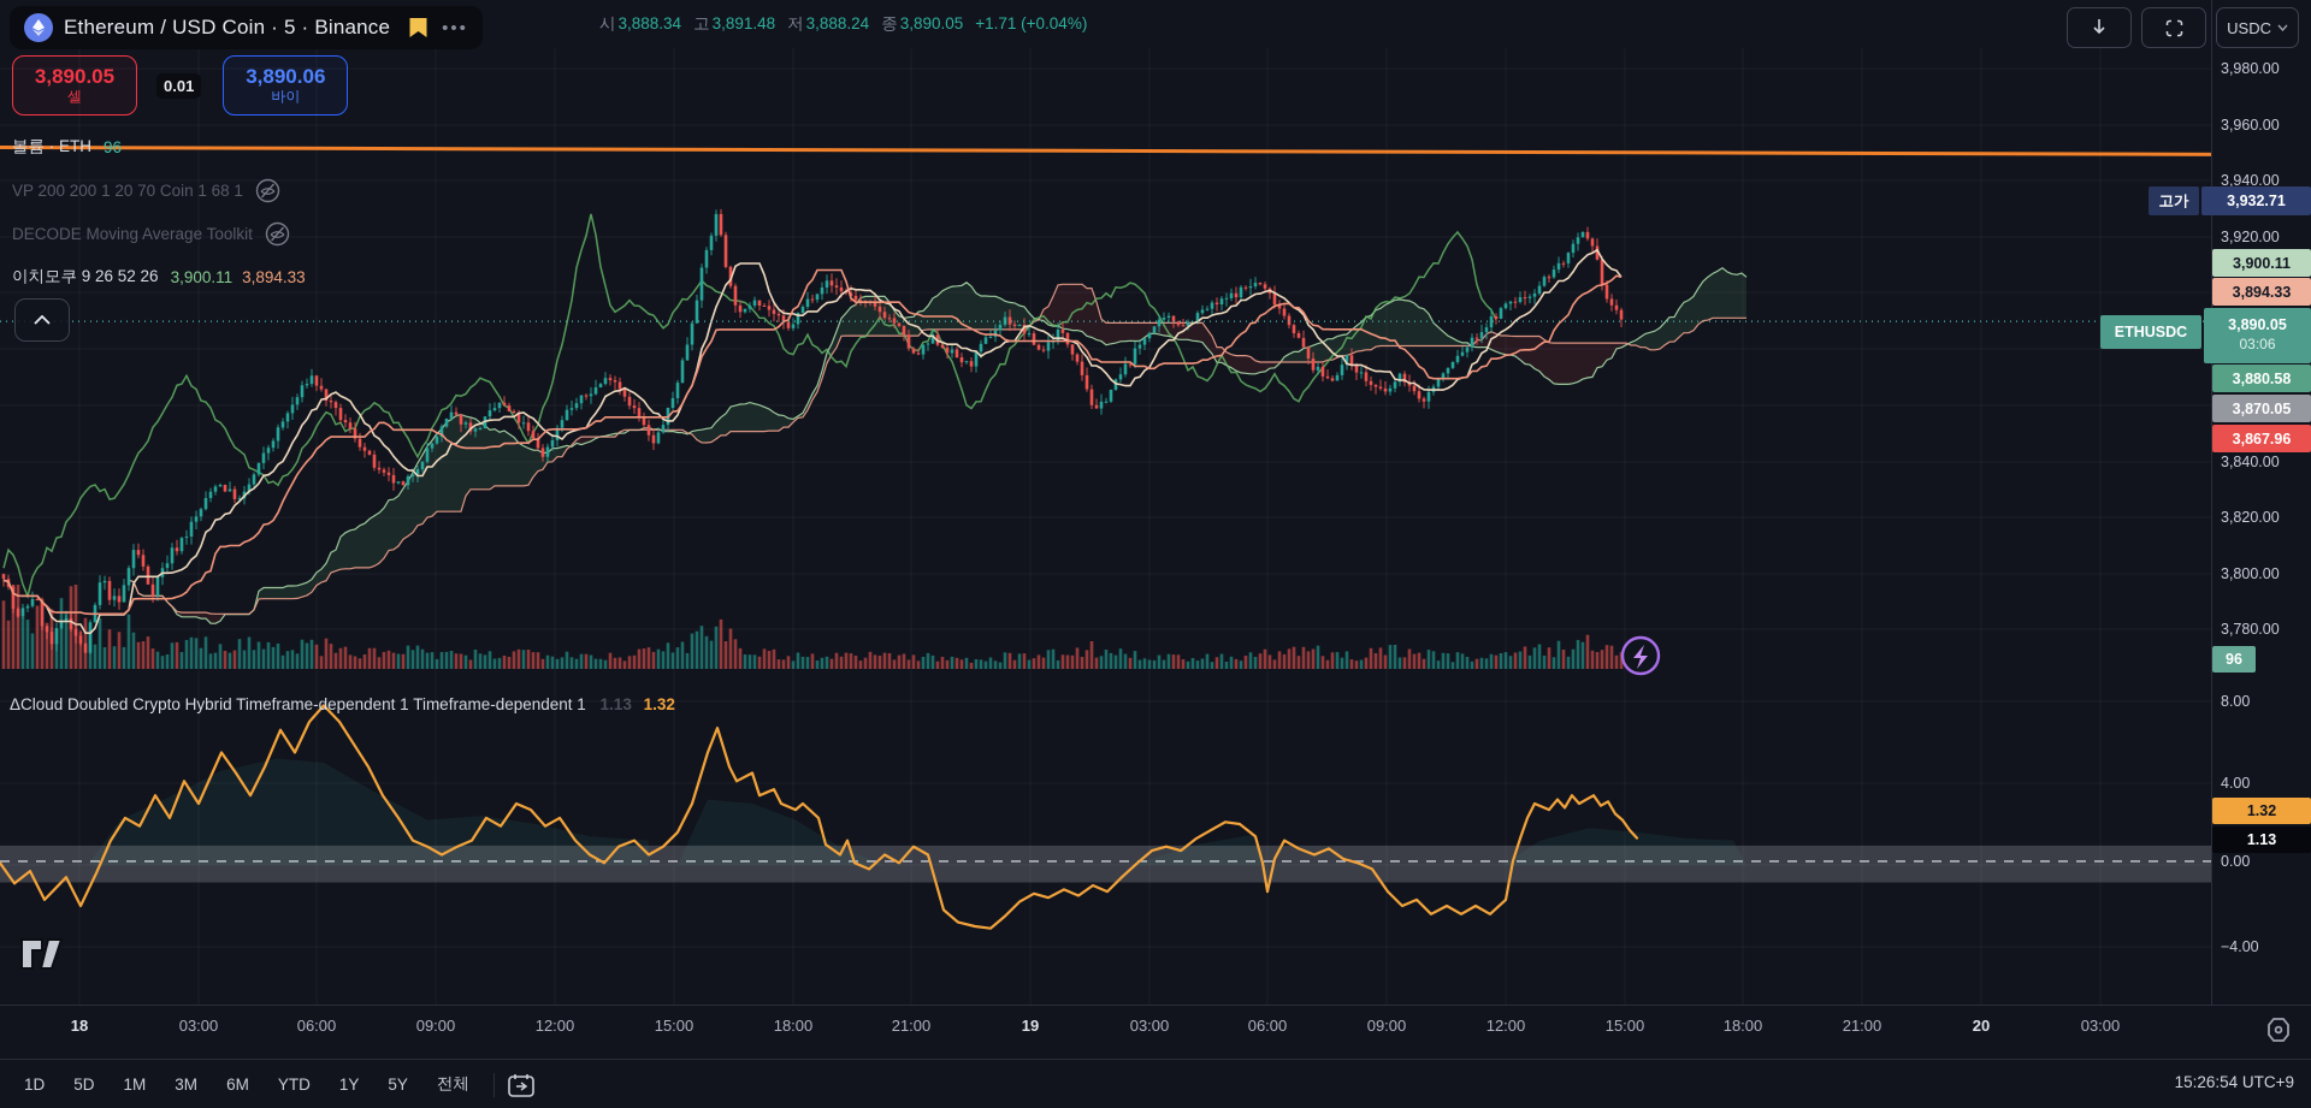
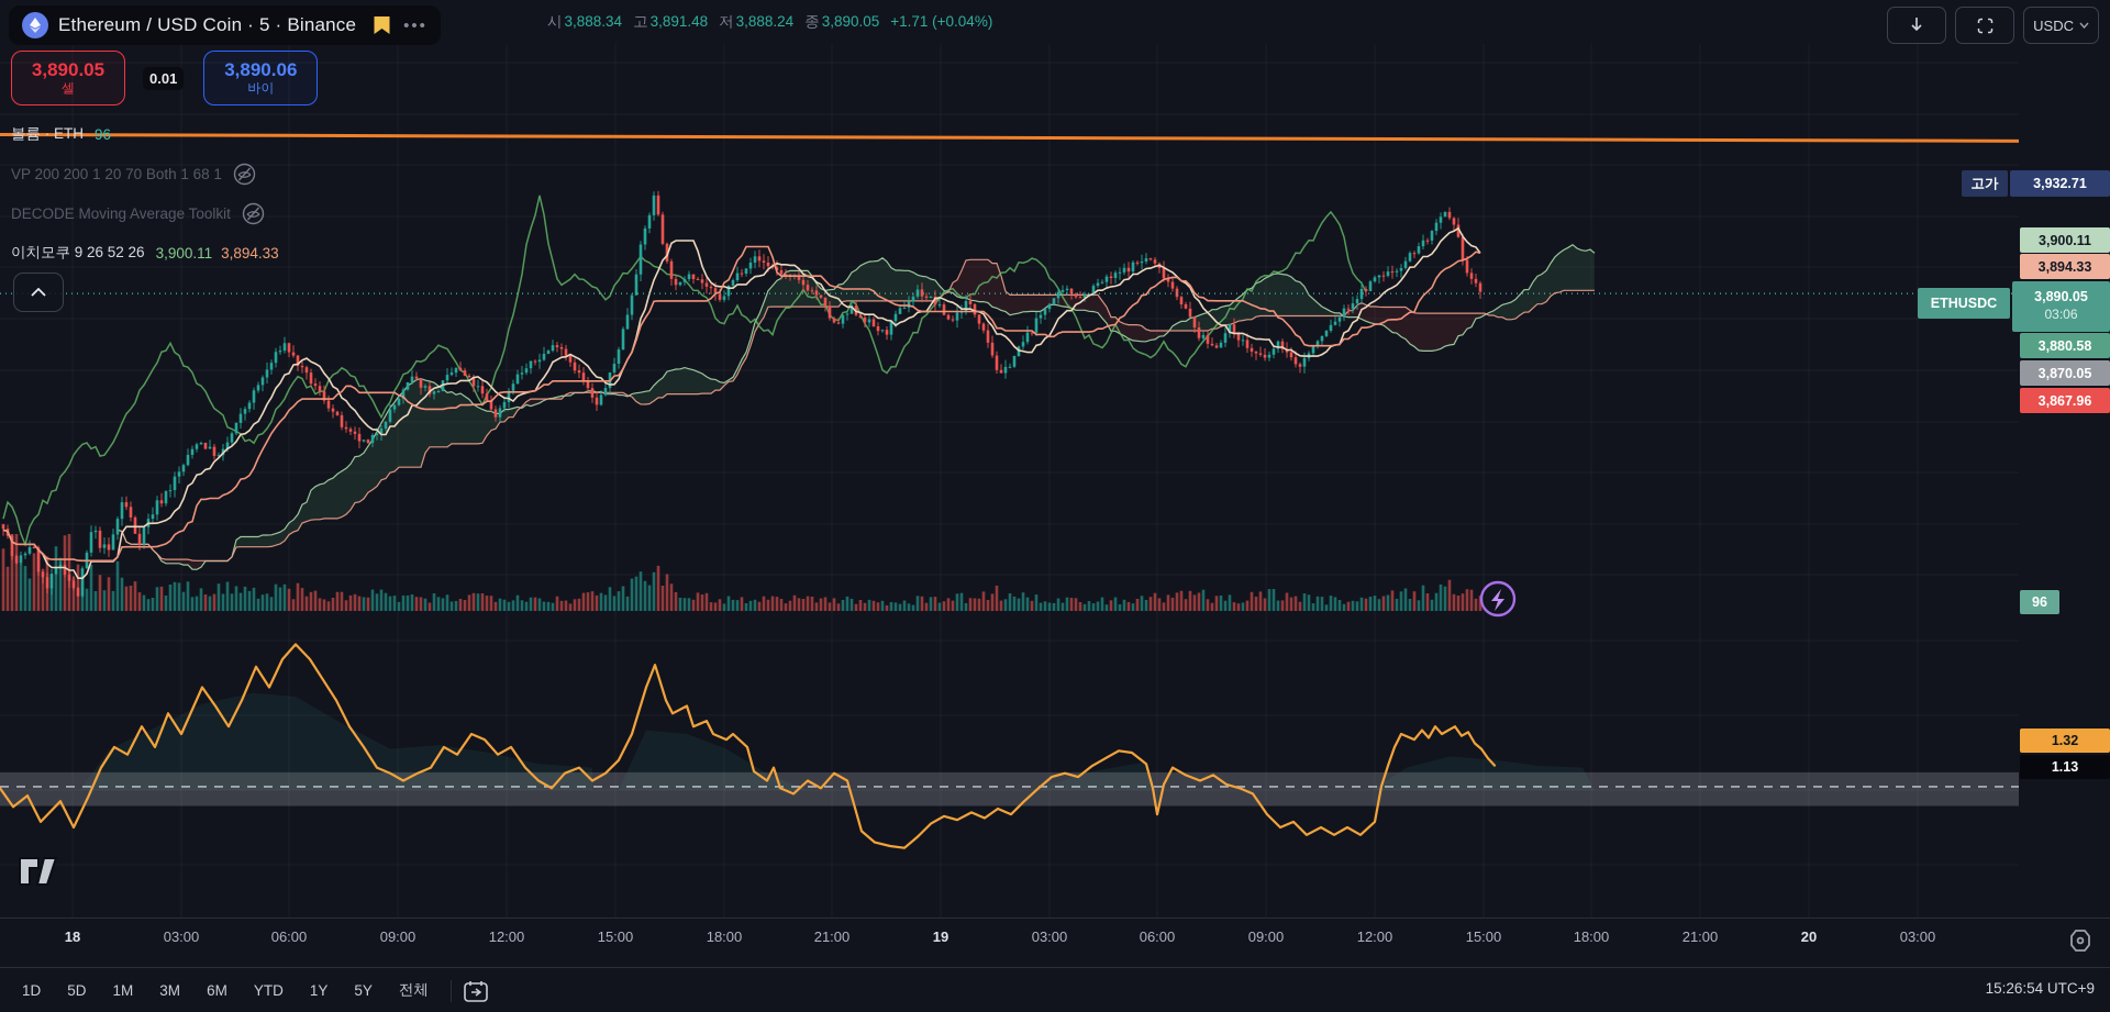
- 3,980.00
- 3,960.00
- 3,940.00
- 3,920.00
- 3,840.00
- 3,820.00
- 3,800.00
- 3,780.00
- 8.00
- 4.00
- 0.00
- −4.00
  고가
  3,932.71
  3,900.11
  3,894.33
  3,880.58
  3,870.05
  3,867.96
  ETHUSDC
  3,890.05
  03:06
  96
  1.32
  1.13
  18
  03:00
  06:00
  09:00
  12:00
  15:00
  18:00
  21:00
  19
  03:00
  06:00
  09:00
  12:00
  15:00
  18:00
  21:00
  20
  03:00
  Ethereum / USD Coin · 5 · Binance
  •••
  시 3,888.34
  고 3,891.48
  저 3,888.24
  종 3,890.05
  +1.71 (+0.04%)
  USDC
  3,890.05
  셀
  0.01
  3,890.06
  바이
  볼륨 · ETH
  96
- VP 200 200 1 20 70 Coin 1 68 1
+ VP 200 200 1 20 70 Both 1 68 1
  DECODE Moving Average Toolkit
  이치모쿠 9 26 52 26
  3,900.11
  3,894.33
- ΔCloud Doubled Crypto Hybrid Timeframe-dependent 1 Timeframe-dependent 1 1.13 1.32
  1D
  5D
  1M
  3M
  6M
  YTD
  1Y
  5Y
  전체
  15:26:54 UTC+9
